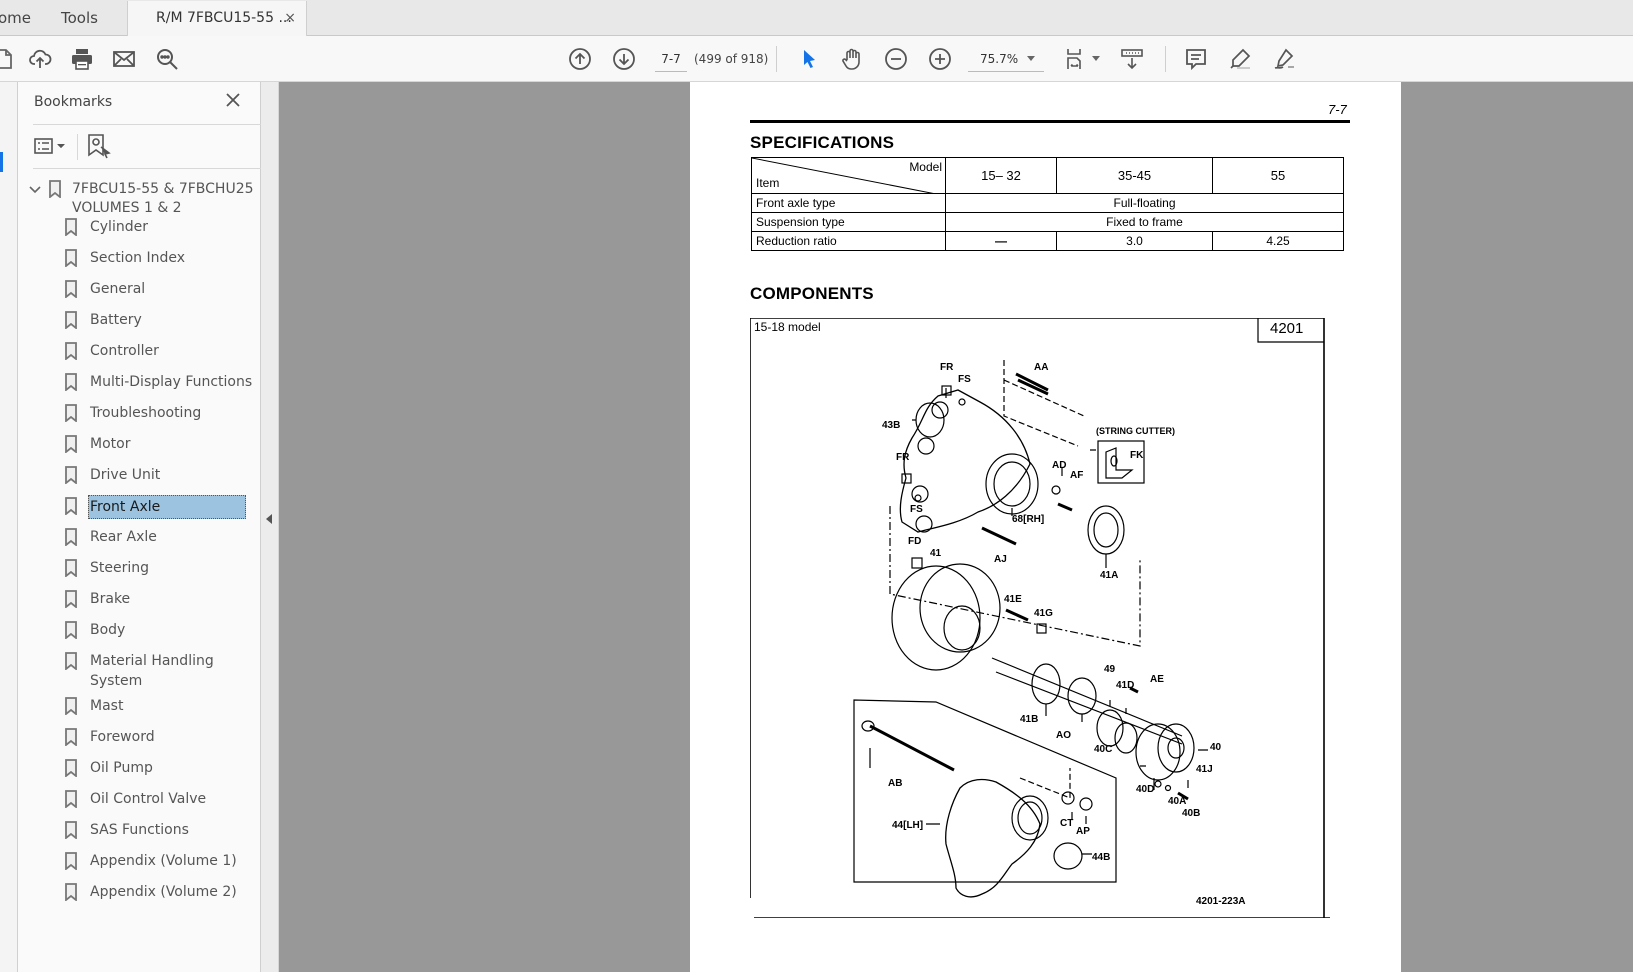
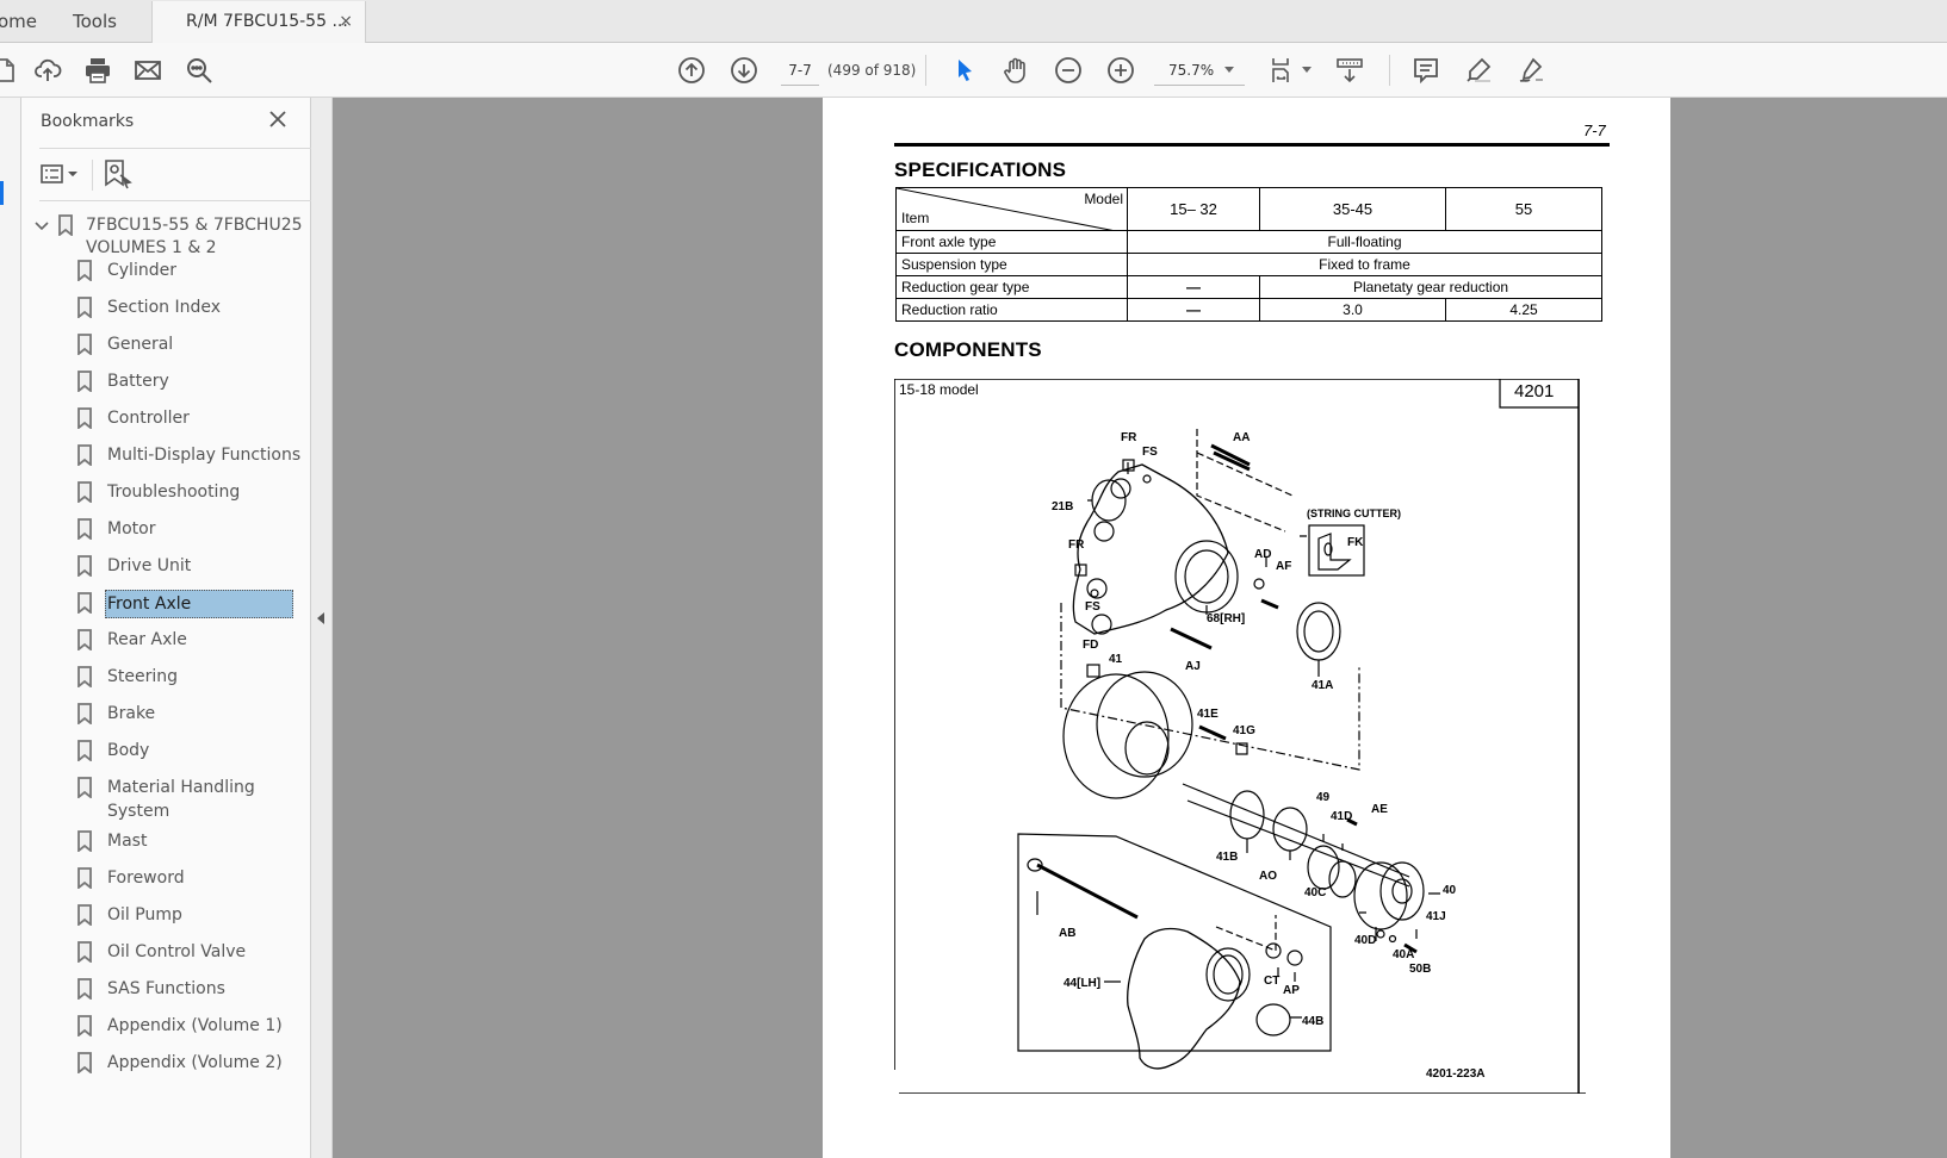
  ome
  Tools
  R/M 7FBCU15-55 ...
  ×
  7-7
  (499 of 918)
  75.7%
  Bookmarks
  7FBCU15-55 & 7FBCHU25 VOLUMES 1 & 2
  Cylinder
  Section Index
  General
  Battery
  Controller
  Multi-Display Functions
  Troubleshooting
  Motor
  Drive Unit
  Front Axle
  Rear Axle
  Steering
  Brake
  Body
  Material Handling System
  Mast
  Foreword
  Oil Pump
  Oil Control Valve
  SAS Functions
  Appendix (Volume 1)
  Appendix (Volume 2)
  7-7
  SPECIFICATIONS
  Model Item	15– 32	35-45	55
  Front axle type	Full-floating
  Suspension type	Fixed to frame
+ Reduction gear type	—	Planetaty gear reduction
  Reduction ratio	—	3.0	4.25
  COMPONENTS
  15-18 model
  4201
  (STRING CUTTER)
  FR
  FS
  AA
- 43B
+ 21B
  FR
  FS
  FK
  AD
  AF
  68[RH]
  FD
  41
  AJ
  41A
  41E
  41G
  49
  41D
  AE
  41B
  AO
  40C
  40
  41J
  40D
  40A
- 40B
+ 50B
  AB
  44[LH]
  CT
  AP
  44B
  4201-223A
